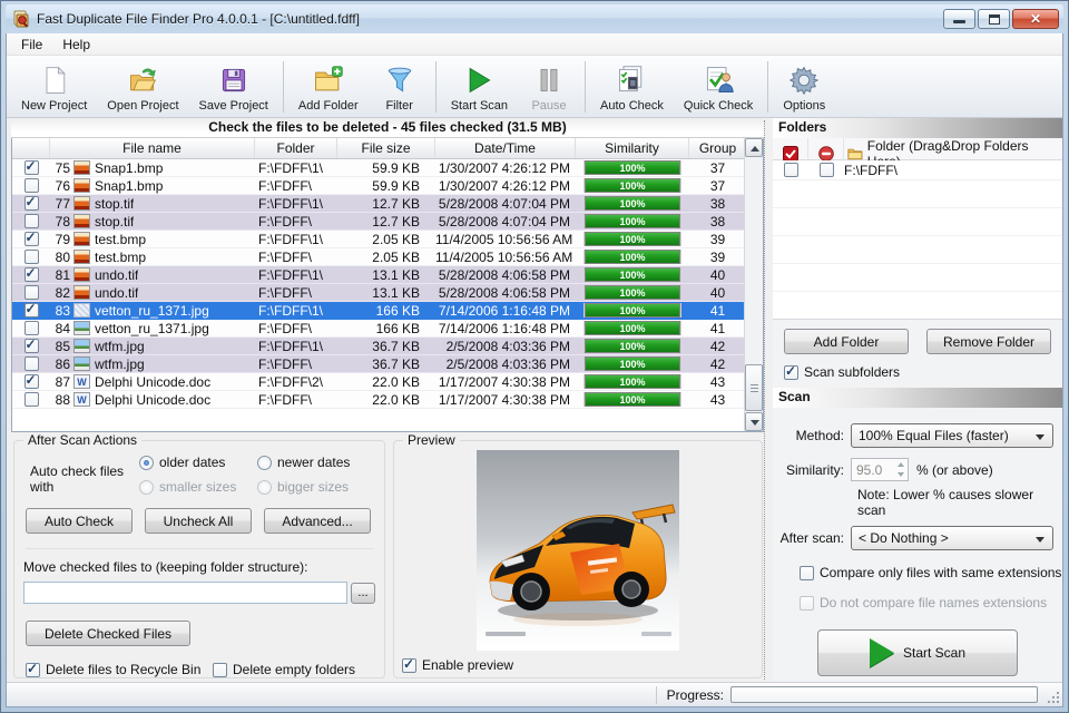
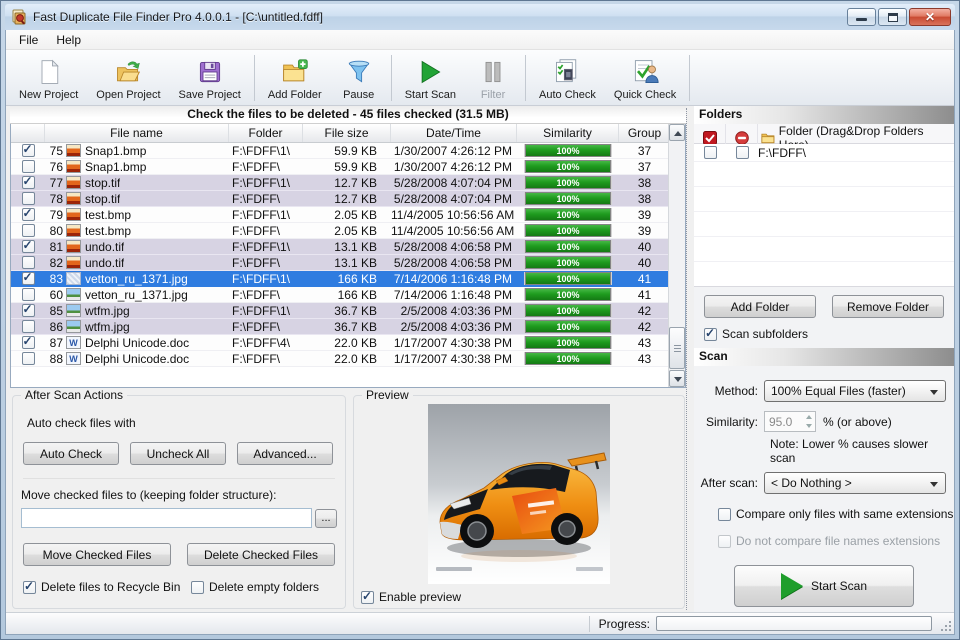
  Fast Duplicate File Finder Pro 4.0.0.1 - [C:\untitled.fdff]
  ✕
  File
  Help
  New Project
  Open Project
  Save Project
  Add Folder
- Filter
+ Pause
  Start Scan
- Pause
+ Filter
  Auto Check
  Quick Check
- Options
  Check the files to be deleted - 45 files checked (31.5 MB)
  File name
  Folder
  File size
  Date/Time
  Similarity
  Group
  75
  Snap1.bmp
  F:\FDFF\1\
  59.9 KB
  1/30/2007 4:26:12 PM
  100%
  37
  76
  Snap1.bmp
  F:\FDFF\
  59.9 KB
  1/30/2007 4:26:12 PM
  100%
  37
  77
  stop.tif
  F:\FDFF\1\
  12.7 KB
  5/28/2008 4:07:04 PM
  100%
  38
  78
  stop.tif
  F:\FDFF\
  12.7 KB
  5/28/2008 4:07:04 PM
  100%
  38
  79
  test.bmp
  F:\FDFF\1\
  2.05 KB
  11/4/2005 10:56:56 AM
  100%
  39
  80
  test.bmp
  F:\FDFF\
  2.05 KB
  11/4/2005 10:56:56 AM
  100%
  39
  81
  undo.tif
  F:\FDFF\1\
  13.1 KB
  5/28/2008 4:06:58 PM
  100%
  40
  82
  undo.tif
  F:\FDFF\
  13.1 KB
  5/28/2008 4:06:58 PM
  100%
  40
  83
  vetton_ru_1371.jpg
  F:\FDFF\1\
  166 KB
  7/14/2006 1:16:48 PM
  100%
  41
- 84
+ 60
  vetton_ru_1371.jpg
  F:\FDFF\
  166 KB
  7/14/2006 1:16:48 PM
  100%
  41
  85
  wtfm.jpg
  F:\FDFF\1\
  36.7 KB
  2/5/2008 4:03:36 PM
  100%
  42
  86
  wtfm.jpg
  F:\FDFF\
  36.7 KB
  2/5/2008 4:03:36 PM
  100%
  42
  87
  Delphi Unicode.doc
- F:\FDFF\2\
+ F:\FDFF\4\
  22.0 KB
  1/17/2007 4:30:38 PM
  100%
  43
  88
  Delphi Unicode.doc
  F:\FDFF\
  22.0 KB
  1/17/2007 4:30:38 PM
  100%
  43
  After Scan Actions
  Auto check files with
- older dates
- newer dates
- smaller sizes
- bigger sizes
  Auto Check
  Uncheck All
  Advanced...
  Move checked files to (keeping folder structure):
  ...
+ Move Checked Files
  Delete Checked Files
  Delete files to Recycle Bin
  Delete empty folders
  Preview
  Enable preview
  Folders
  Folder (Drag&Drop Folders
  F:\FDFF\
  Add Folder
  Remove Folder
  Scan subfolders
  Scan
  Method:
  100% Equal Files (faster)
  Similarity:
  95.0
  % (or above)
  Note: Lower % causes slower scan
  After scan:
  < Do Nothing >
  Compare only files with same extensions
  Do not compare file names extensions
  Start Scan
  Progress:
